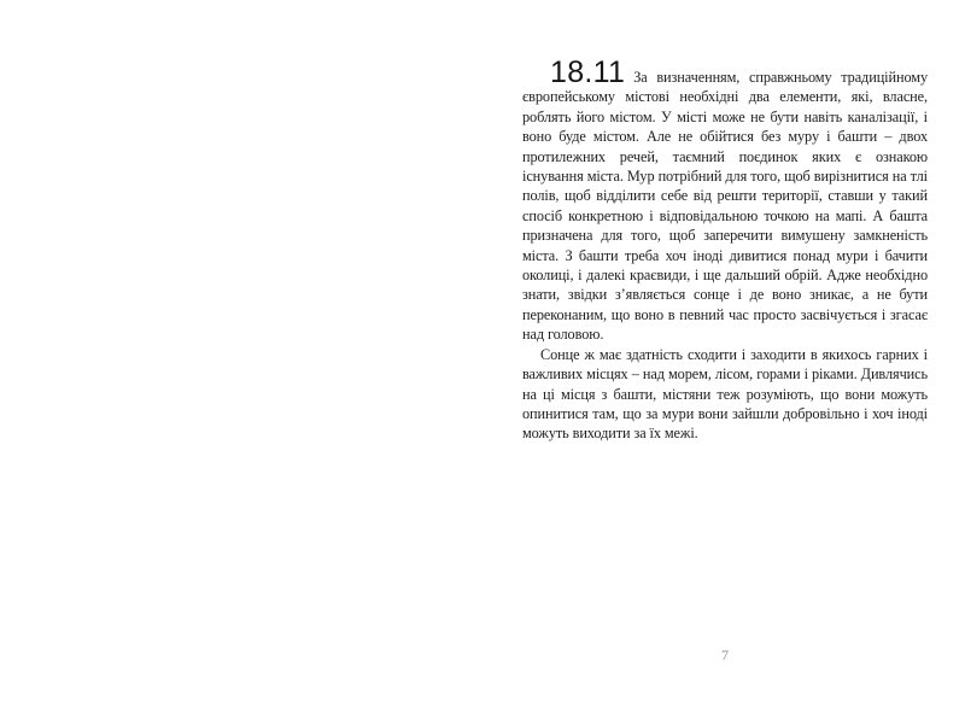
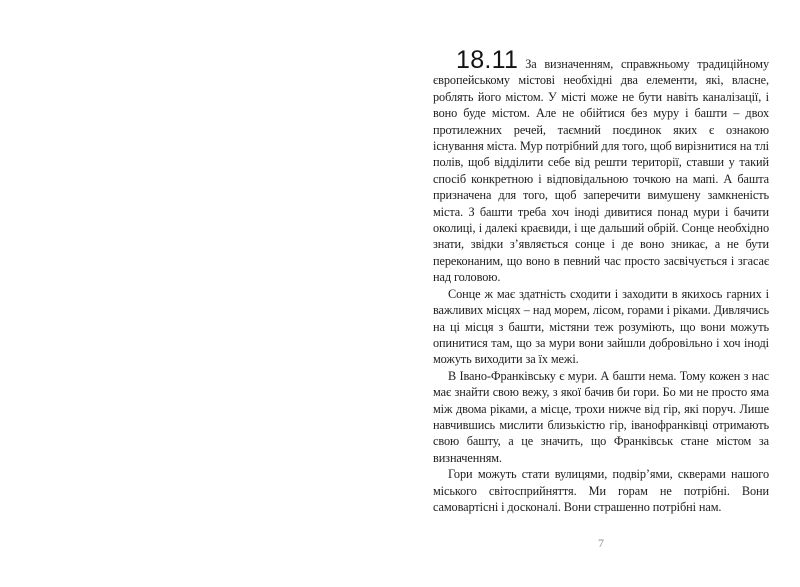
- 18.11 За визначенням, справжньому традиційному європейському містові необхідні два елементи, які, власне, роблять його містом. У місті може не бути навіть каналізації, і воно буде містом. Але не обійтися без муру і башти – двох протилежних речей, таємний поєдинок яких є ознакою існування міста. Мур потрібний для того, щоб вирізнитися на тлі полів, щоб відділити себе від решти території, ставши у такий спосіб конкретною і відповідальною точкою на мапі. А башта призначена для того, щоб заперечити вимушену замкненість міста. З башти треба хоч іноді дивитися понад мури і бачити околиці, і далекі краєвиди, і ще дальший обрій. Адже необхідно знати, звідки з’являється сонце і де воно зникає, а не бути переконаним, що воно в певний час просто засвічується і згасає над головою.
+ 18.11 За визначенням, справжньому традиційному європейському містові необхідні два елементи, які, власне, роблять його містом. У місті може не бути навіть каналізації, і воно буде містом. Але не обійтися без муру і башти – двох протилежних речей, таємний поєдинок яких є ознакою існування міста. Мур потрібний для того, щоб вирізнитися на тлі полів, щоб відділити себе від решти території, ставши у такий спосіб конкретною і відповідальною точкою на мапі. А башта призначена для того, щоб заперечити вимушену замкненість міста. З башти треба хоч іноді дивитися понад мури і бачити околиці, і далекі краєвиди, і ще дальший обрій. Сонце необхідно знати, звідки з’являється сонце і де воно зникає, а не бути переконаним, що воно в певний час просто засвічується і згасає над головою.
  Сонце ж має здатність сходити і заходити в якихось гарних і важливих місцях – над морем, лісом, горами і ріками. Дивлячись на ці місця з башти, містяни теж розуміють, що вони можуть опинитися там, що за мури вони зайшли добровільно і хоч іноді можуть виходити за їх межі.
+ В Івано-Франківську є мури. А башти нема. Тому кожен з нас має знайти свою вежу, з якої бачив би гори. Бо ми не просто яма між двома ріками, а місце, трохи нижче від гір, які поруч. Лише навчившись мислити близькістю гір, іванофранківці отримають свою башту, а це значить, що Франківськ стане містом за визначенням.
+ Гори можуть стати вулицями, подвір’ями, скверами нашого міського світосприйняття. Ми горам не потрібні. Вони самовартісні і досконалі. Вони страшенно потрібні нам.
  7
